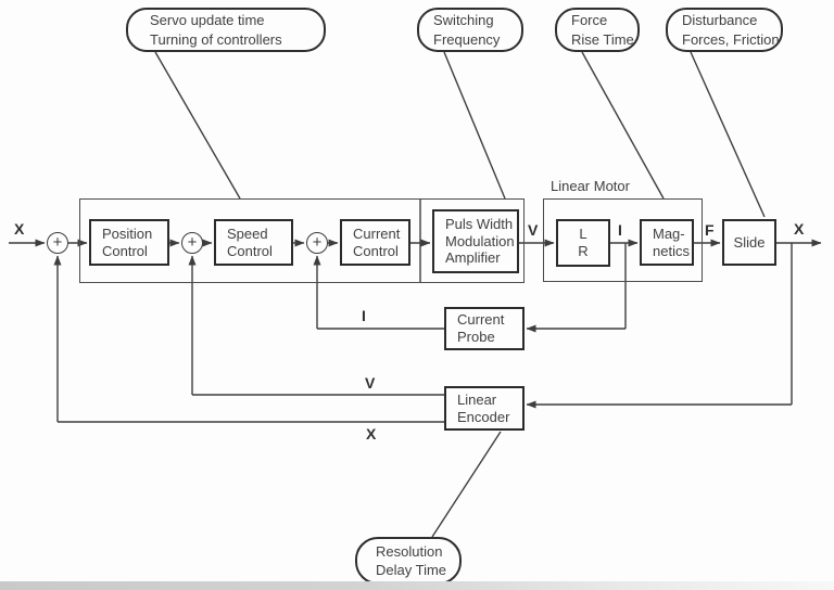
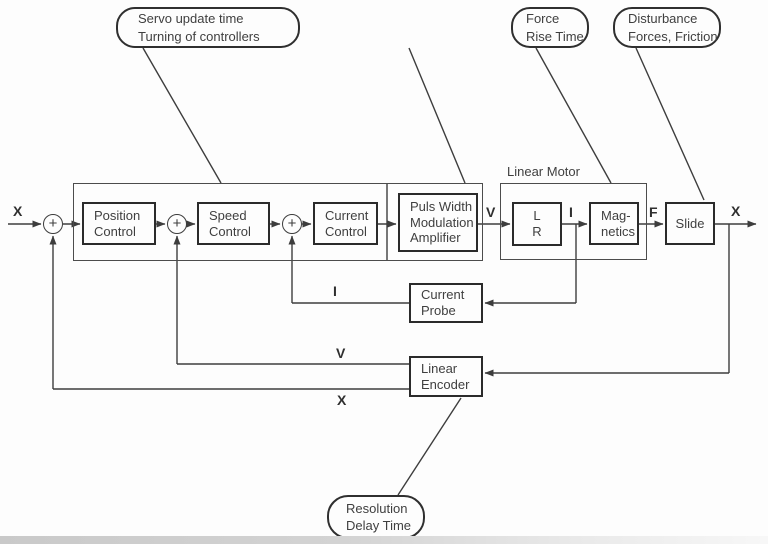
  Linear Motor
  Servo update time
  Turning of controllers
- Switching
- Frequency
  Force
  Rise Time
  Disturbance
  Forces, Friction
  Resolution
  Delay Time
  Position
  Control
  Speed
  Control
  Current
  Control
  Puls Width
  Modulation
  Amplifier
  L
  R
  Mag-
  netics
  Slide
  Current
  Probe
  Linear
  Encoder
  +
  +
  +
  X
  V
  I
  F
  X
  I
  V
  X
